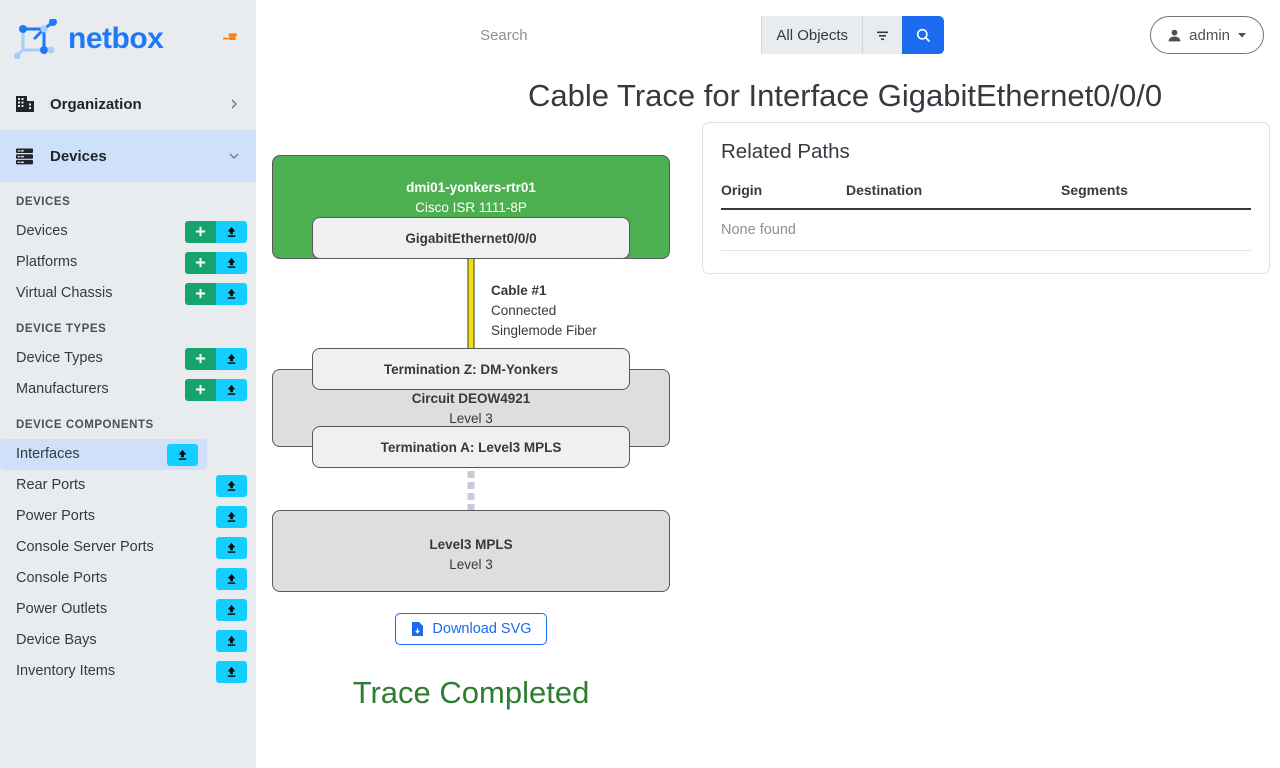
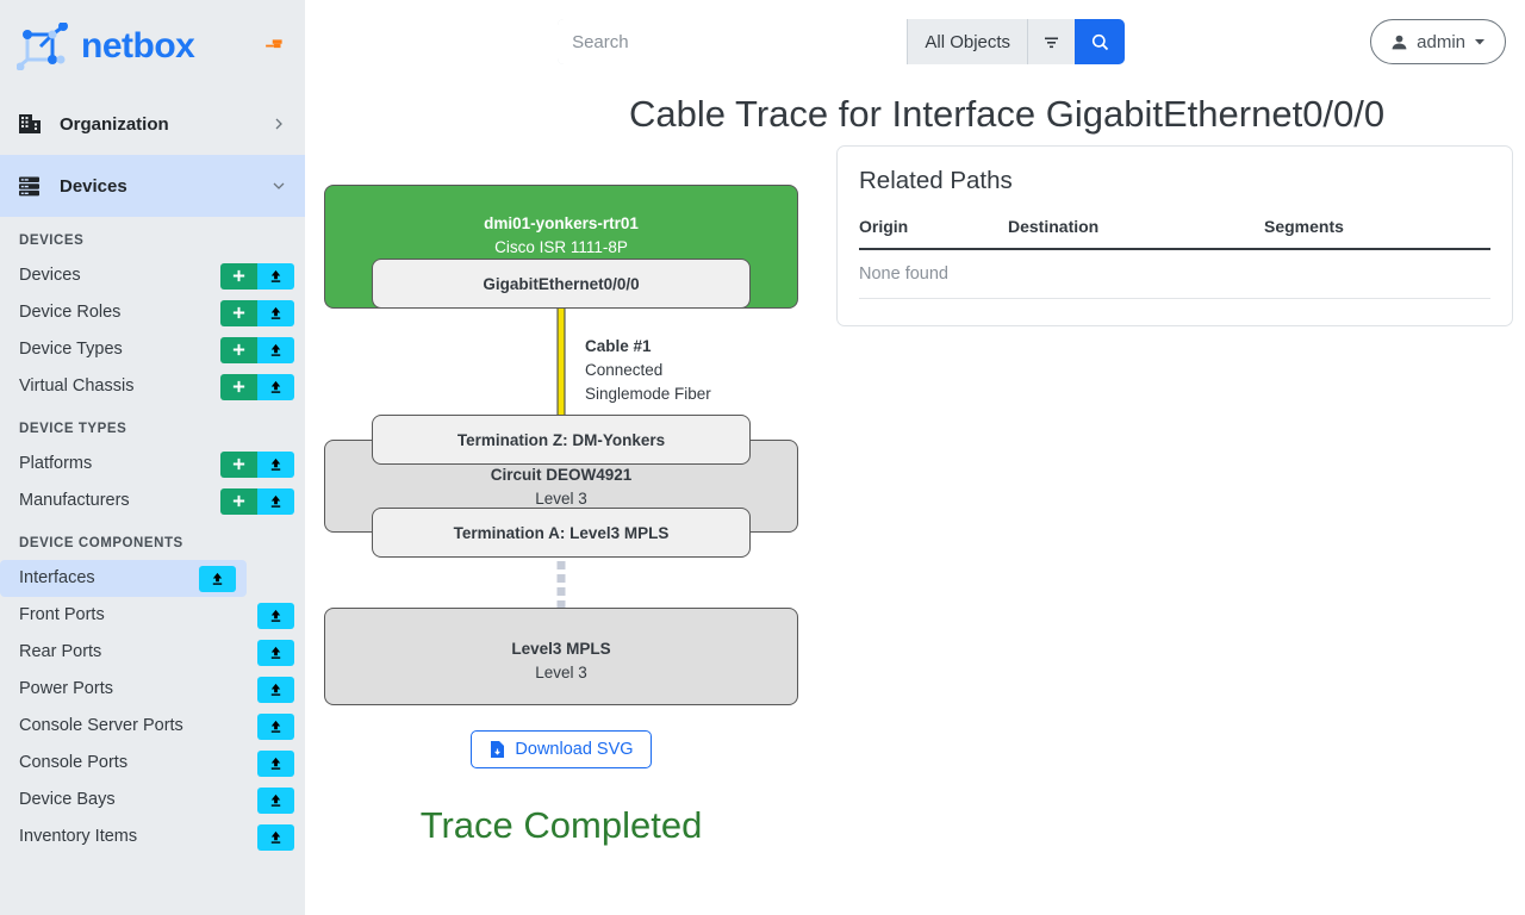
  netbox
  Organization
  Devices
  DEVICES
  Devices
+ Device Roles
- Platforms
+ Device Types
  Virtual Chassis
  DEVICE TYPES
- Device Types
+ Platforms
  Manufacturers
  DEVICE COMPONENTS
  Interfaces
+ Front Ports
  Rear Ports
  Power Ports
  Console Server Ports
  Console Ports
- Power Outlets
  Device Bays
  Inventory Items
  Search
  All Objects
  admin
  Cable Trace for Interface GigabitEthernet0/0/0
  dmi01-yonkers-rtr01
  Cisco ISR 1111-8P
  GigabitEthernet0/0/0
  Cable #1
  Connected
  Singlemode Fiber
  Termination Z: DM-Yonkers
  Circuit DEOW4921
  Level 3
  Termination A: Level3 MPLS
  Level3 MPLS
  Level 3
  Download SVG
  Trace Completed
  Related Paths
  Origin	Destination	Segments
  None found
